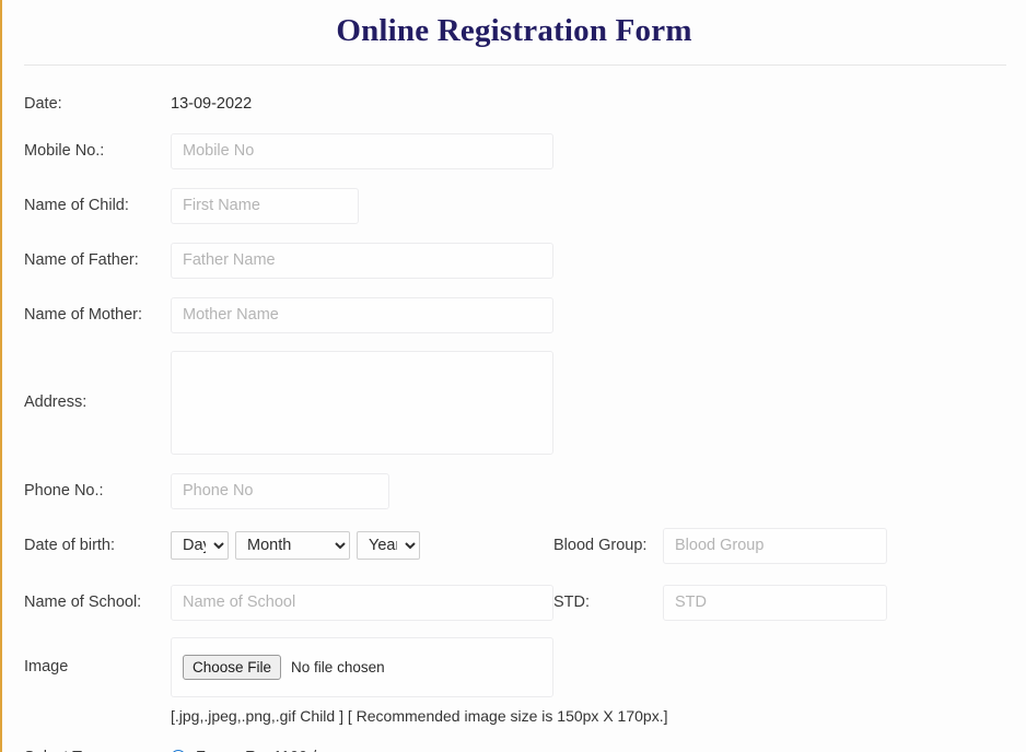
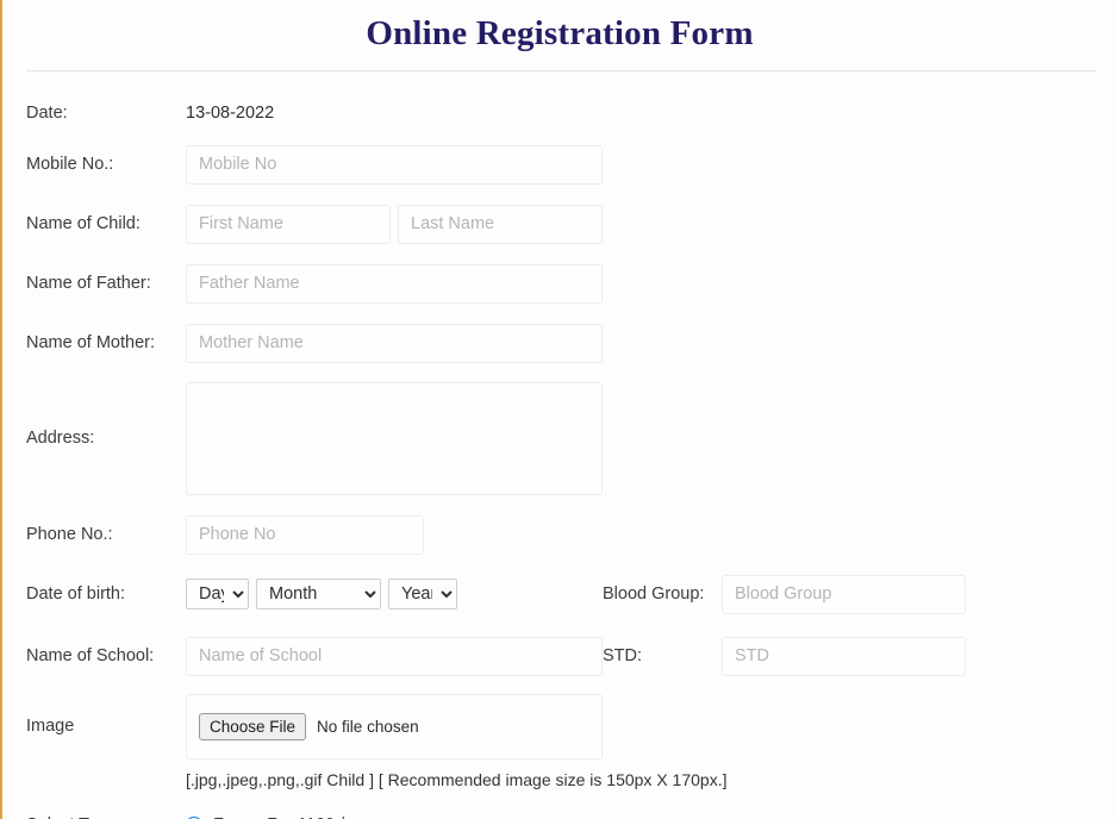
  Online Registration Form
  Date:
- 13-09-2022
+ 13-08-2022
  Mobile No.:
  Mobile No
  Name of Child:
  First Name
+ Last Name
  Name of Father:
  Father Name
  Name of Mother:
  Mother Name
  Address:
  Phone No.:
  Phone No
  Date of birth:
  Month
  Yea
  Blood Group:
  Blood Group
  Name of School:
  Name of School
  STD:
  STD
  Image
  Choose File
  No file chosen
  [.jpg,.jpeg,.png,.gif Child ] [ Recommended image size is 150px X 170px.]
